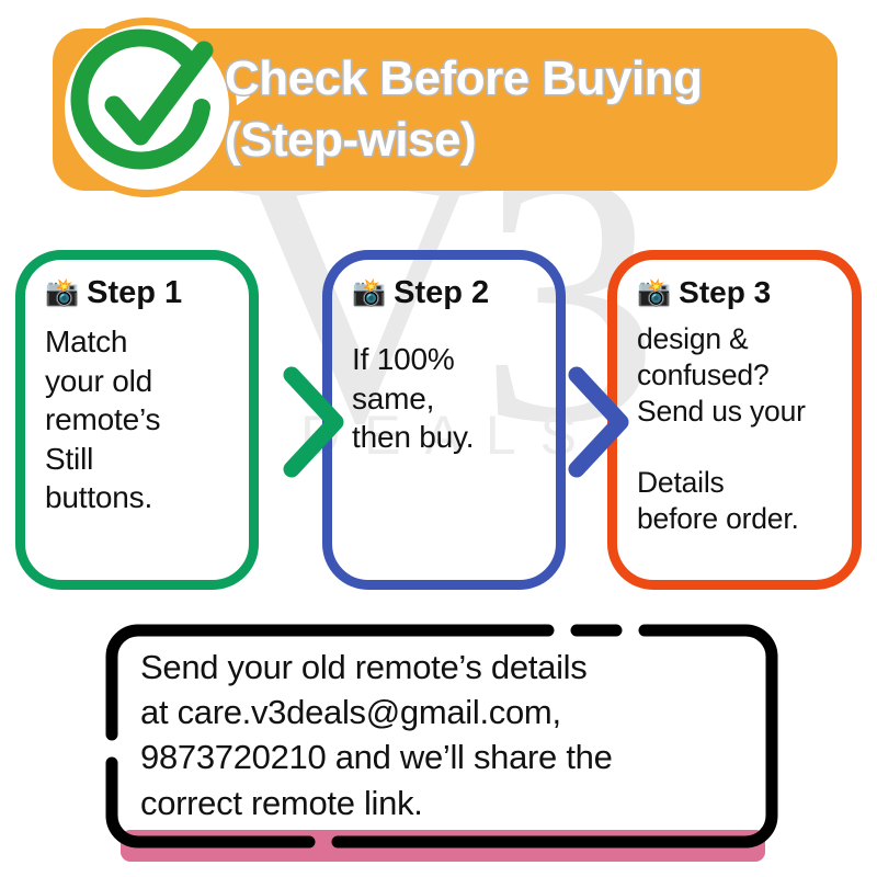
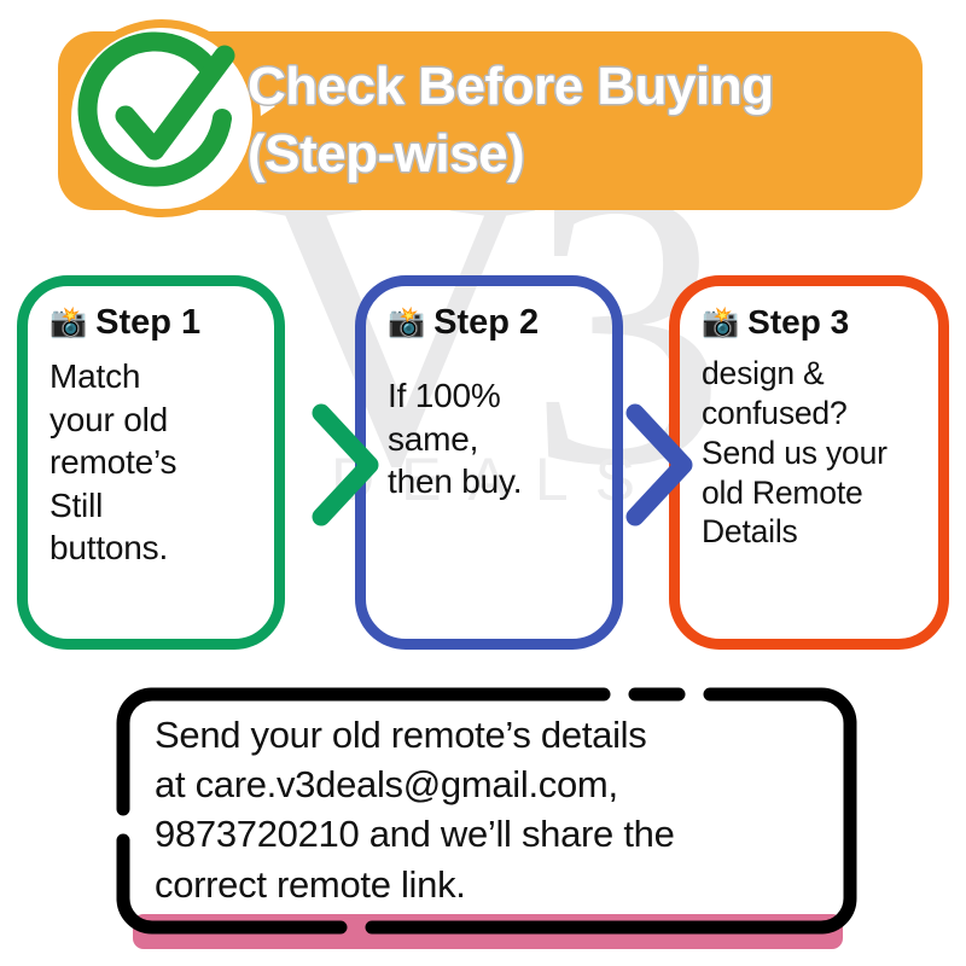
  V3
  EALS
  Check Before Buying
  (Step-wise)
  📸
  Step 1
  Match
  your old
  remote’s
  Still
  buttons.
  📸
  Step 2
  If 100%
  same,
  then buy.
  📸
  Step 3
  design &
  confused?
  Send us your
+ old Remote
  Details
- before order.
  Send your old remote’s details
  at care.v3deals@gmail.com,
  9873720210 and we’ll share the
  correct remote link.
